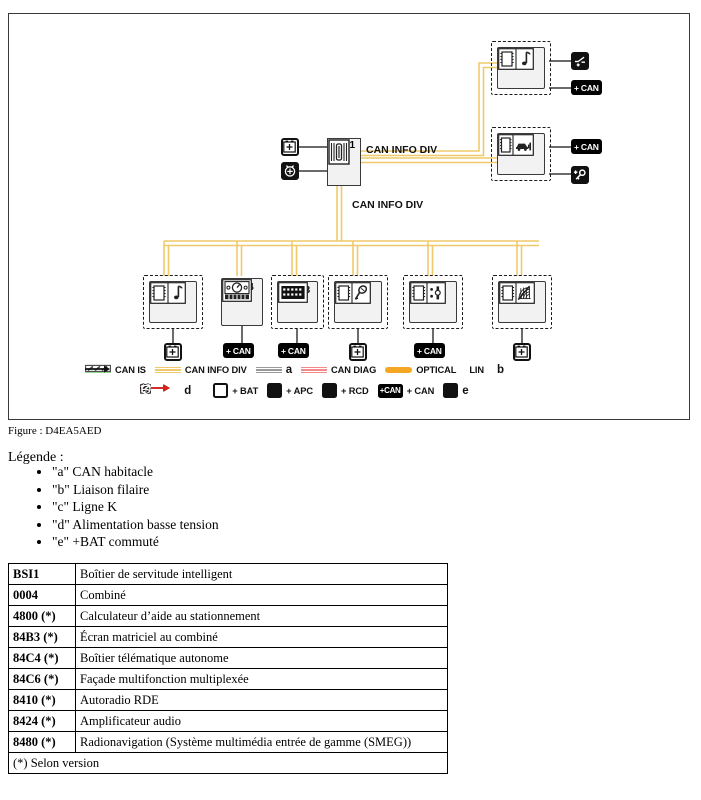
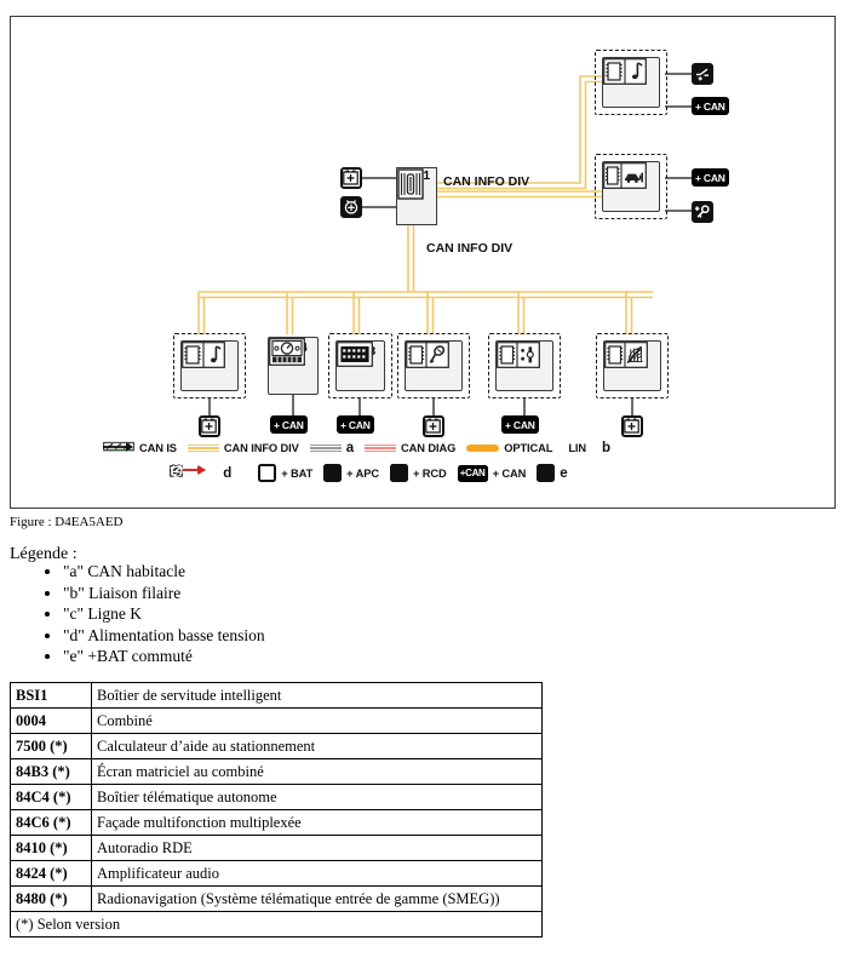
  CAN INFO DIV
  CAN INFO DIV
  + CAN
  + CAN
  + CAN
  + CAN
  + CAN
  CAN IS
  CAN INFO DIV
  a
  CAN DIAG
  OPTICAL
  LIN
  b
  d
  + BAT
  + APC
  + RCD
  +CAN
  + CAN
  e
  Figure : D4EA5AED
  Légende :
  "a" CAN habitacle
  "b" Liaison filaire
  "c" Ligne K
  "d" Alimentation basse tension
  "e" +BAT commuté
  BSI1	Boîtier de servitude intelligent
  0004	Combiné
- 4800 (*)	Calculateur d’aide au stationnement
+ 7500 (*)	Calculateur d’aide au stationnement
  84B3 (*)	Écran matriciel au combiné
  84C4 (*)	Boîtier télématique autonome
  84C6 (*)	Façade multifonction multiplexée
  8410 (*)	Autoradio RDE
  8424 (*)	Amplificateur audio
- 8480 (*)	Radionavigation (Système multimédia entrée de gamme (SMEG))
+ 8480 (*)	Radionavigation (Système télématique entrée de gamme (SMEG))
  (*) Selon version
